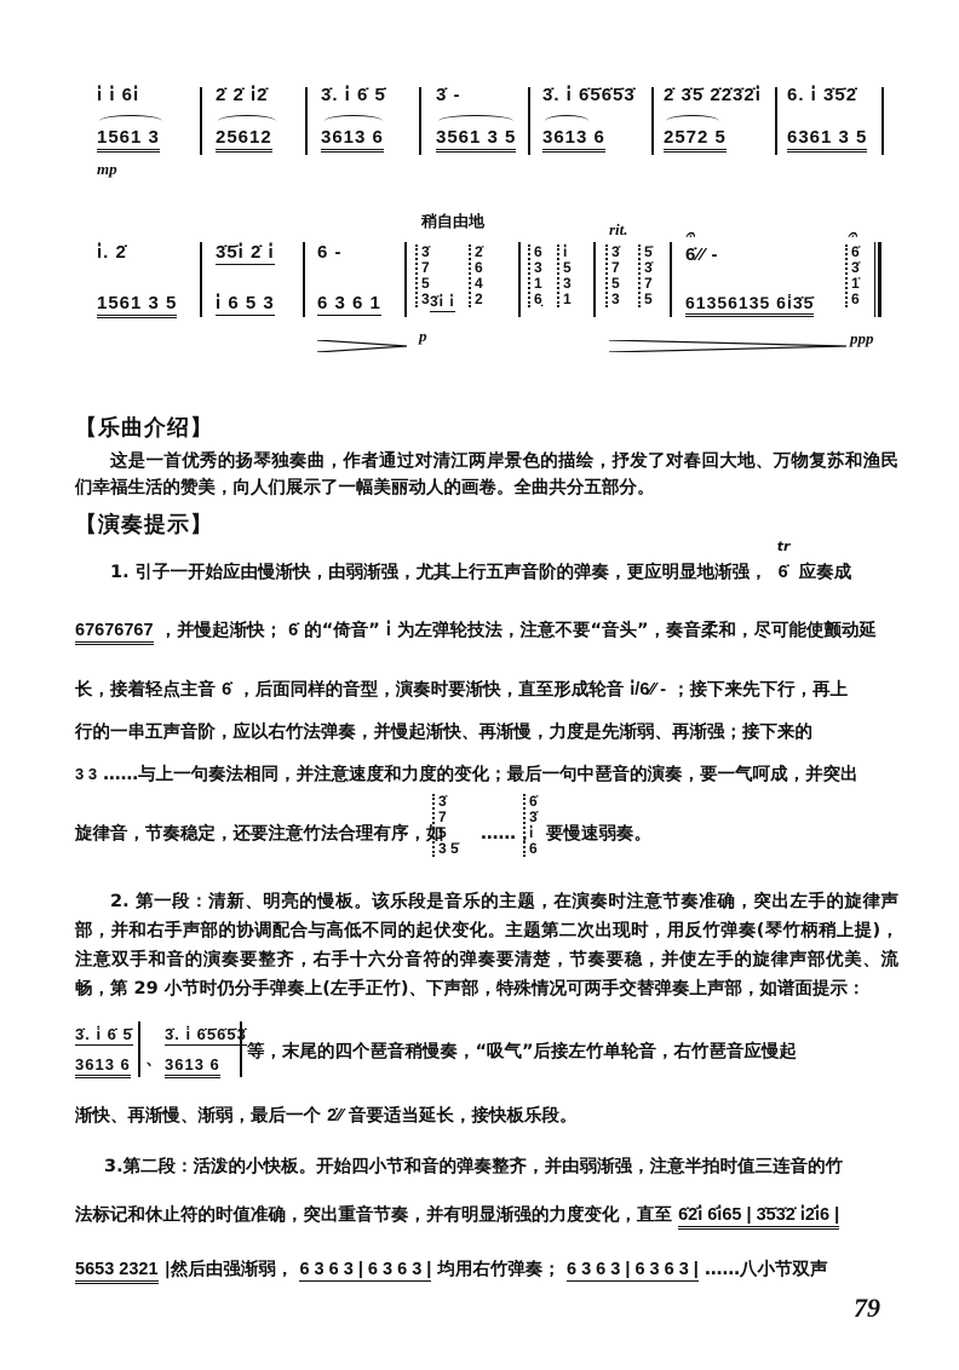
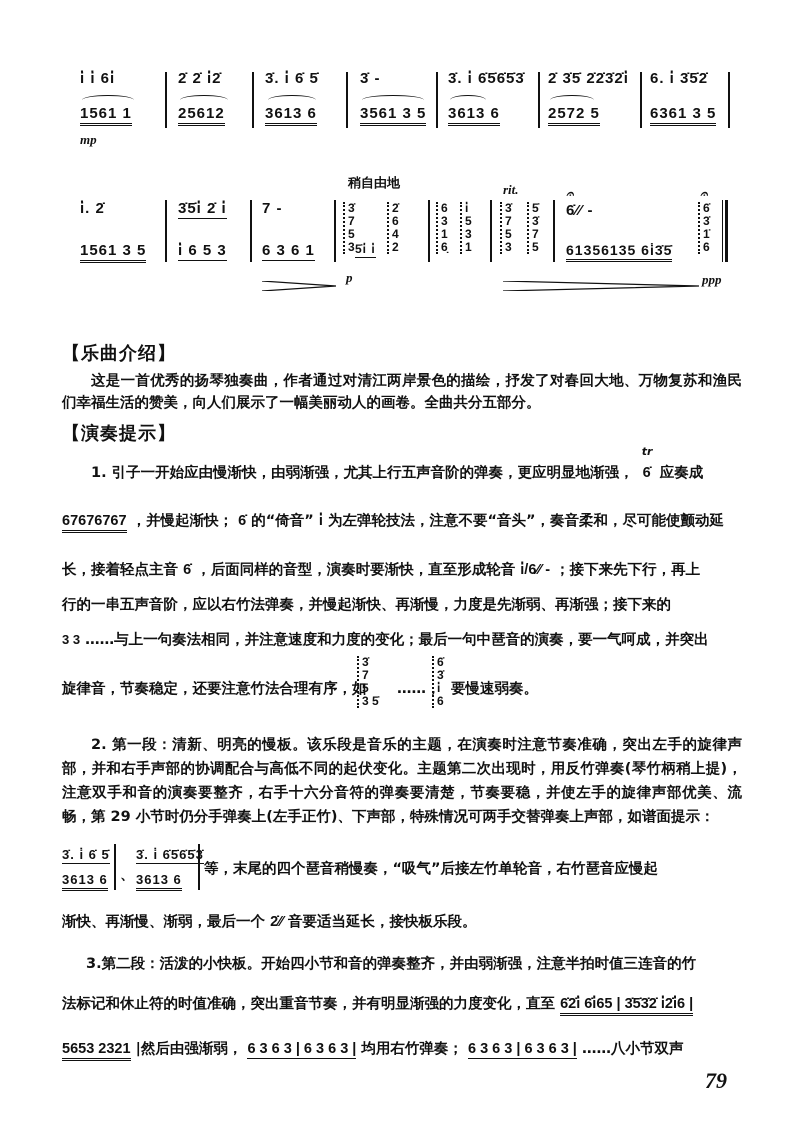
  i̇ i̇ 6i̇
- 1561 3
+ 1561 1
  2̇ 2̇ i̇2̇
  25612
  3̇. i̇ 6̇ 5̇
  3613 6
  3̇ -
  3561 3 5
  3̇. i̇ 6̇5̇6̇5̇3̇
  3613 6
  2̇ 3̇5̇ 2̇2̇3̇2̇i̇
  2572 5
  6. i̇ 3̇5̇2̇
  6361 3 5
  mp
  稍自由地
  rit.
  i̇. 2̇
  1561 3 5
  3̇5̇i̇ 2̇ i̇
  i̇ 6 5 3
- 6 -
+ 7 -
  6 3 6 1
  3̇
  7
  5
  3
  2̇
  6
  4
  2
- 3̇i̇ i̇
+ 5̇i̇ i̇
  6
  3
  1
  6̣
  i̇
  5
  3
  1
  3̇
  7
  5
  3
  5̇
  3̇
  7
  5
  𝄐
  6̇⁄⁄ -
  61356135 6i̇3̇5̇
  𝄐
  6̇
  3̇
  1̇
  6
  p
  ppp
  【乐曲介绍】
  这是一首优秀的扬琴独奏曲，作者通过对清江两岸景色的描绘，抒发了对春回大地、万物复苏和渔民们幸福生活的赞美，向人们展示了一幅美丽动人的画卷。全曲共分五部分。
  【演奏提示】
  1. 引子一开始应由慢渐快，由弱渐强，尤其上行五声音阶的弹奏，更应明显地渐强，
  tr
  6̇ 应奏成
  67676767 ，并慢起渐快； 6̇ 的“倚音” i̇ 为左弹轮技法，注意不要“音头”，奏音柔和，尽可能使颤动延
  长，接着轻点主音 6̇ ，后面同样的音型，演奏时要渐快，直至形成轮音 i̇/6⁄⁄ - ；接下来先下行，再上
  行的一串五声音阶，应以右竹法弹奏，并慢起渐快、再渐慢，力度是先渐弱、再渐强；接下来的
  3 3 ……与上一句奏法相同，并注意速度和力度的变化；最后一句中琶音的演奏，要一气呵成，并突出
  旋律音，节奏稳定，还要注意竹法合理有序，如
  3̇
  7
  5
  3 5̇
  ……，
  6̇
  3̇
  i̇
  6
  要慢速弱奏。
  2. 第一段：清新、明亮的慢板。该乐段是音乐的主题，在演奏时注意节奏准确，突出左手的旋律声部，并和右手声部的协调配合与高低不同的起伏变化。主题第二次出现时，用反竹弹奏(琴竹柄稍上提)，注意双手和音的演奏要整齐，右手十六分音符的弹奏要清楚，节奏要稳，并使左手的旋律声部优美、流畅，第 29 小节时仍分手弹奏上(左手正竹)、下声部，特殊情况可两手交替弹奏上声部，如谱面提示：
  3̇. i̇ 6̇ 5̇
  3613 6
  、
  3̇. i̇ 6̇5̇6̇5̇
  3613 6
  等，末尾的四个琶音稍慢奏，“吸气”后接左竹单轮音，右竹琶音应慢起
  渐快、再渐慢、渐弱，最后一个 2̇⁄⁄ 音要适当延长，接快板乐段。
  3.第二段：活泼的小快板。开始四小节和音的弹奏整齐，并由弱渐强，注意半拍时值三连音的竹
  法标记和休止符的时值准确，突出重音节奏，并有明显渐强的力度变化，直至 6̇2̇i̇ 6̇i̇65 | 3̇5̇3̇2̇ i̇2̇i̇6 |
  5653 2321 |然后由强渐弱， 6 3 6 3 | 6 3 6 3 | 均用右竹弹奏； 6 3 6 3 | 6 3 6 3 | ……八小节双声
  79
